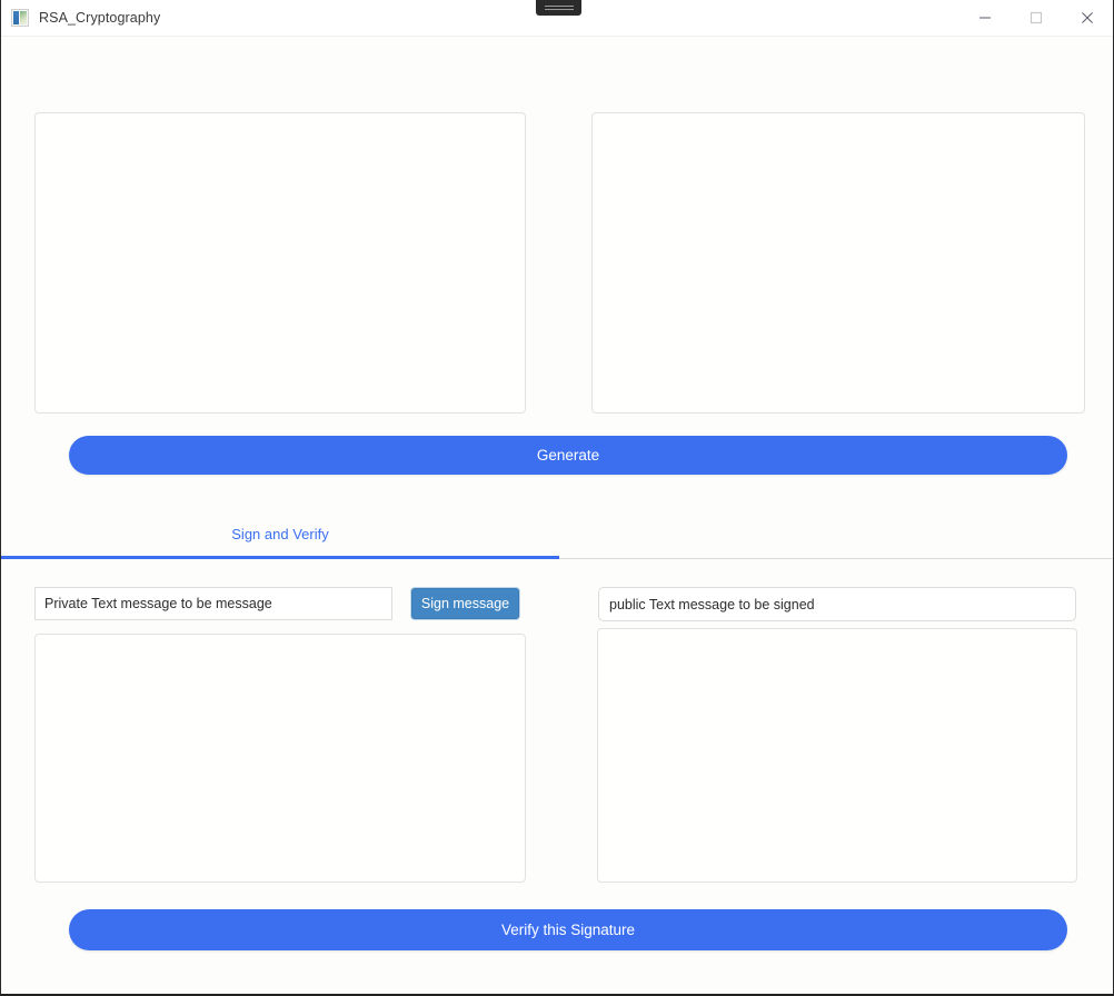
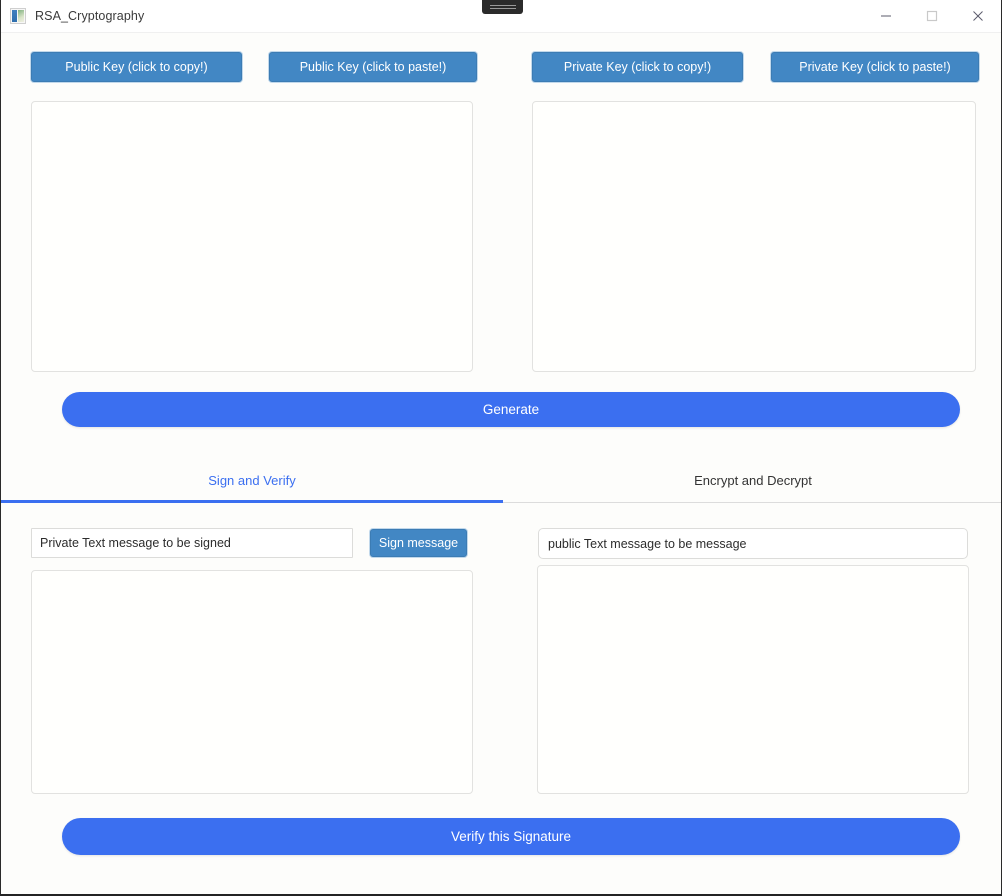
  RSA_Cryptography
+ Public Key (click to copy!)
+ Public Key (click to paste!)
+ Private Key (click to copy!)
+ Private Key (click to paste!)
  Generate
  Sign and Verify
+ Encrypt and Decrypt
- Private Text message to be message
+ Private Text message to be signed
  Sign message
- public Text message to be signed
+ public Text message to be message
  Verify this Signature
